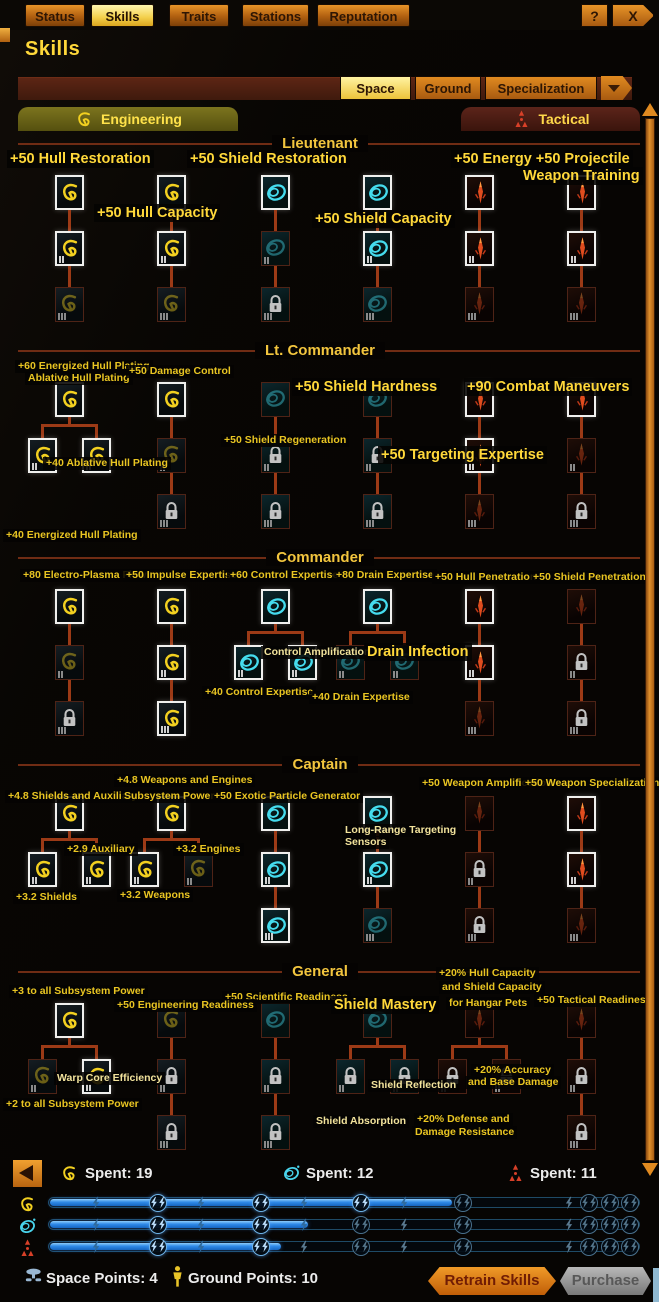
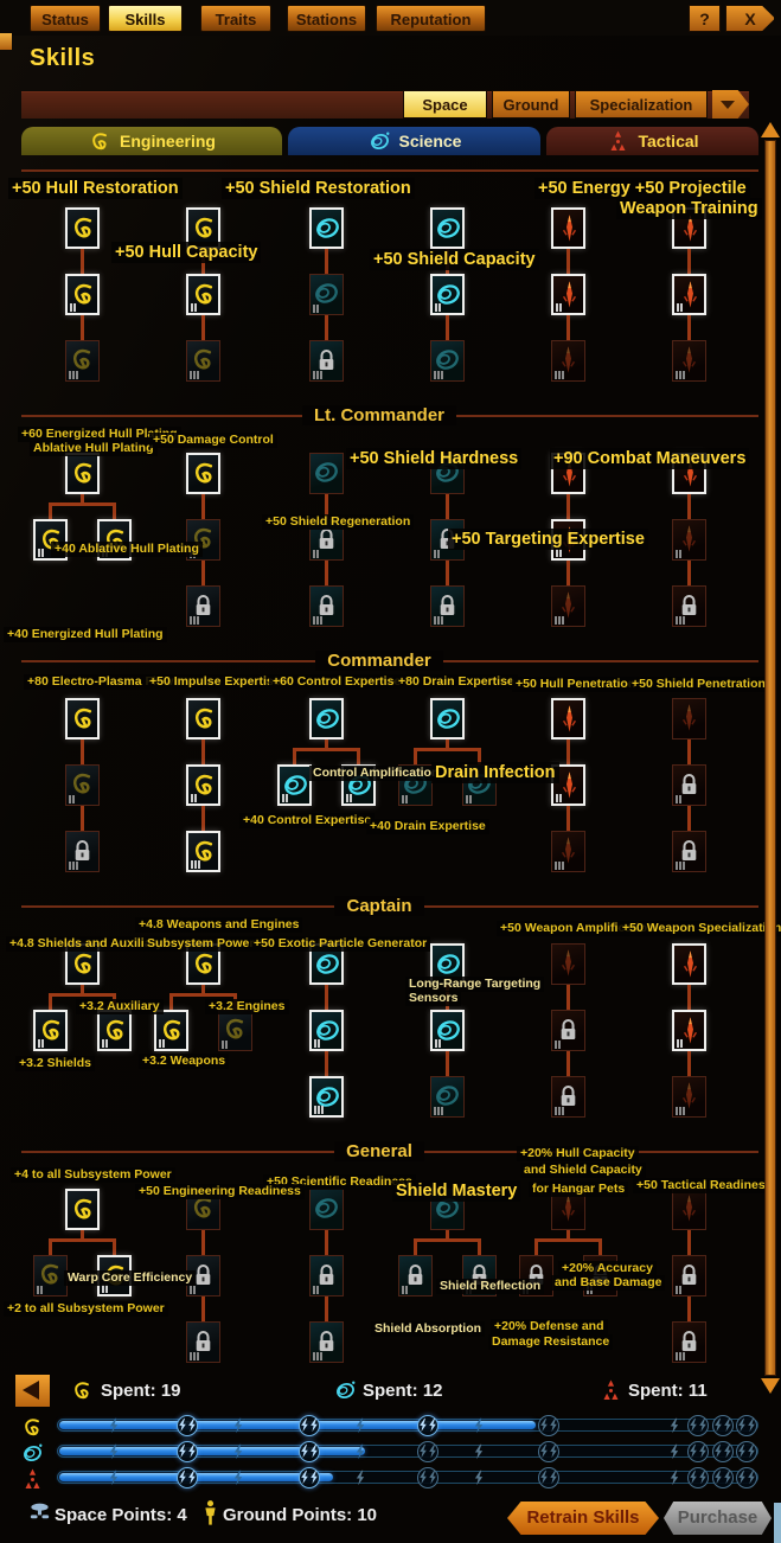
  Status
  Skills
  Traits
  Stations
  Reputation
  ?
  X
  Skills
  Space
  Ground
  Specialization
  Engineering
+ Science
  Tactical
- Lieutenant
  +50 Hull Restoration
  +50 Shield Restoration
  +50 Energy +50 Projectile
  Weapon Training
  +50 Hull Capacity
  +50 Shield Capacity
  Lt. Commander
  +60 Energized Hull Plating
  Ablative Hull Plating
  +50 Damage Control
  +50 Shield Hardness
  +90 Combat Maneuvers
  +50 Shield Regeneration
  +50 Targeting Expertise
  +40 Ablative Hull Plating
  +40 Energized Hull Plating
  Commander
  +80 Electro-Plasma Flow
  +50 Impulse Expertise
  +60 Control Expertise
  +80 Drain Expertise
  +50 Hull Penetration
  +50 Shield Penetration
  Control Amplification
  Drain Infection
  +40 Control Expertise
  +40 Drain Expertise
  Captain
  +4.8 Weapons and Engines
  +4.8 Shields and Auxiliary
  Subsystem Power
  +50 Exotic Particle Generator
  +50 Weapon Amplification
  +50 Weapon Specializatn
- +2.9 Auxiliary
+ +3.2 Auxiliary
  +3.2 Engines
  Long-Range Targeting
  Sensors
  +3.2 Shields
  +3.2 Weapons
  General
  +20% Hull Capacity
  and Shield Capacity
- +3 to all Subsystem Power
+ +4 to all Subsystem Power
  +50 Scientific Readiness
  Shield Mastery
  for Hangar Pets
  +50 Tactical Readines
  +50 Engineering Readiness
  Warp Core Efficiency
  +20% Accuracy
  and Base Damage
  Shield Reflection
  +2 to all Subsystem Power
  Shield Absorption
  +20% Defense and
  Damage Resistance
  Spent: 19
  Spent: 12
  Spent: 11
  Space Points: 4
  Ground Points: 10
  Retrain Skills
  Purchase
